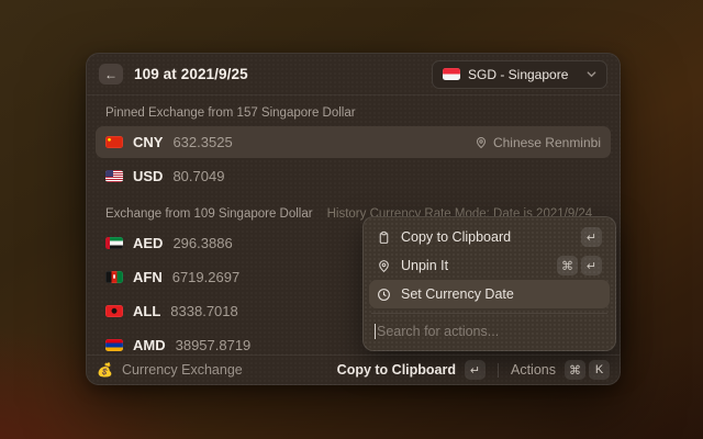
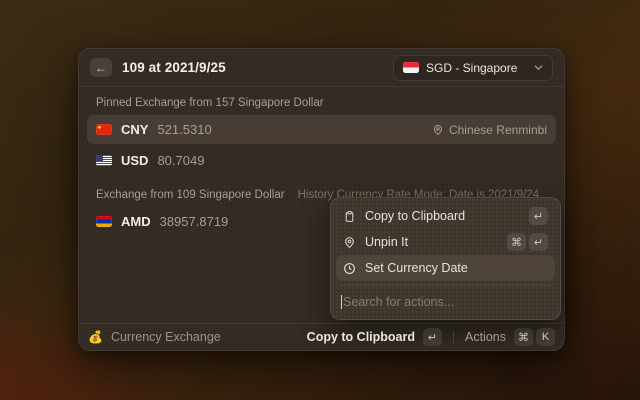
  ←
  109 at 2021/9/25
  SGD - Singapore
  Pinned Exchange from 157 Singapore Dollar
  CNY
- 632.3525
+ 521.5310
  Chinese Renminbi
  USD
  80.7049
  Exchange from 109 Singapore Dollar
  History Currency Rate Mode: Date is 2021/9/24
- AED
- 296.3886
- AFN
- 6719.2697
- ALL
- 8338.7018
  AMD
  38957.8719
  Copy to Clipboard
  ↵
  Unpin It
  ⌘
  ↵
  Set Currency Date
  Search for actions...
  💰
  Currency Exchange
  Copy to Clipboard
  ↵
  Actions
  ⌘
  K
